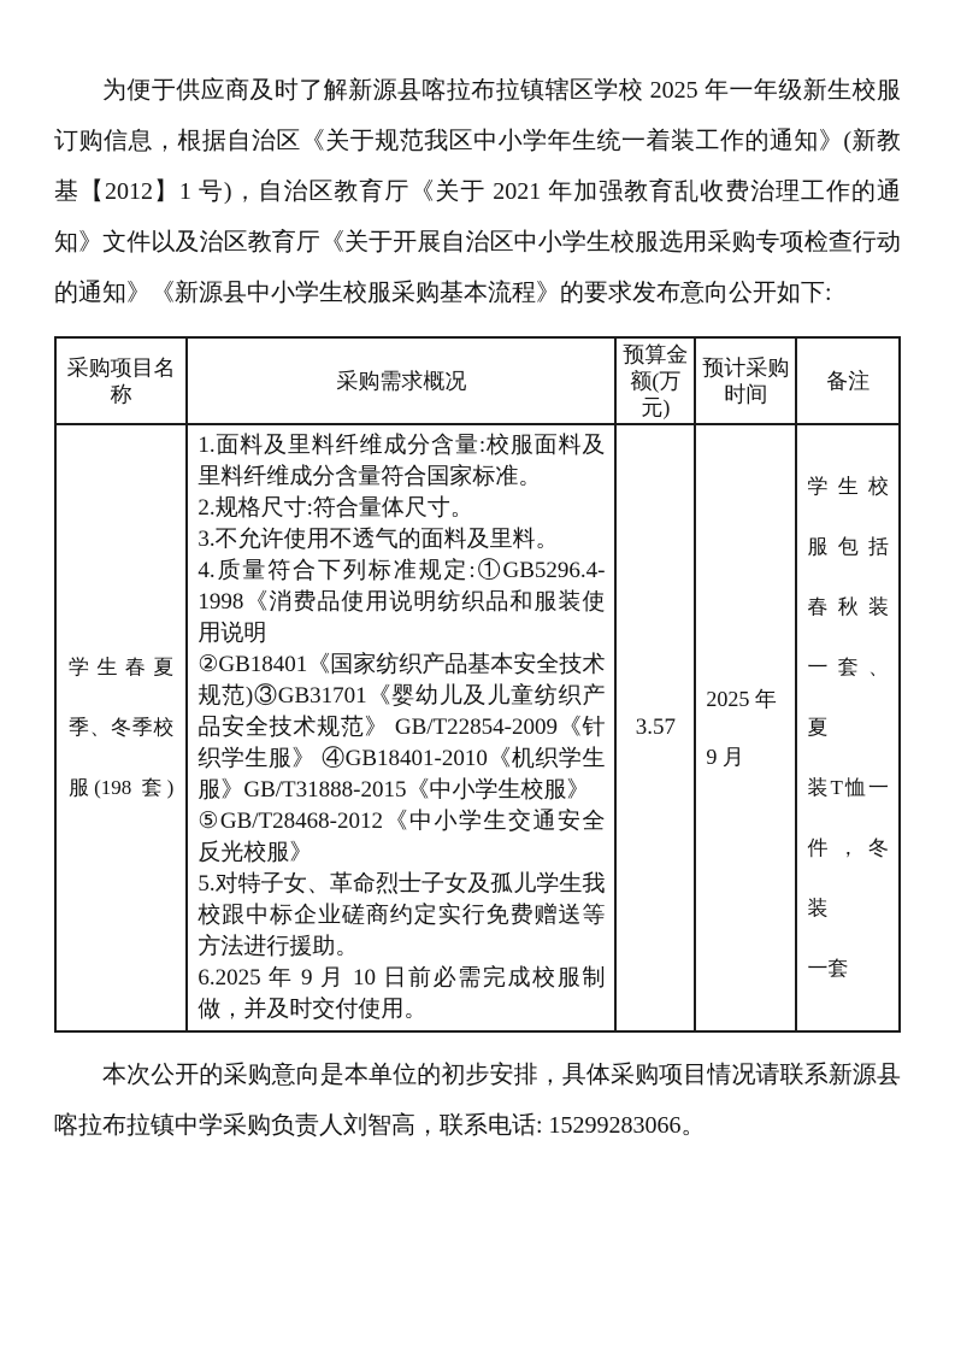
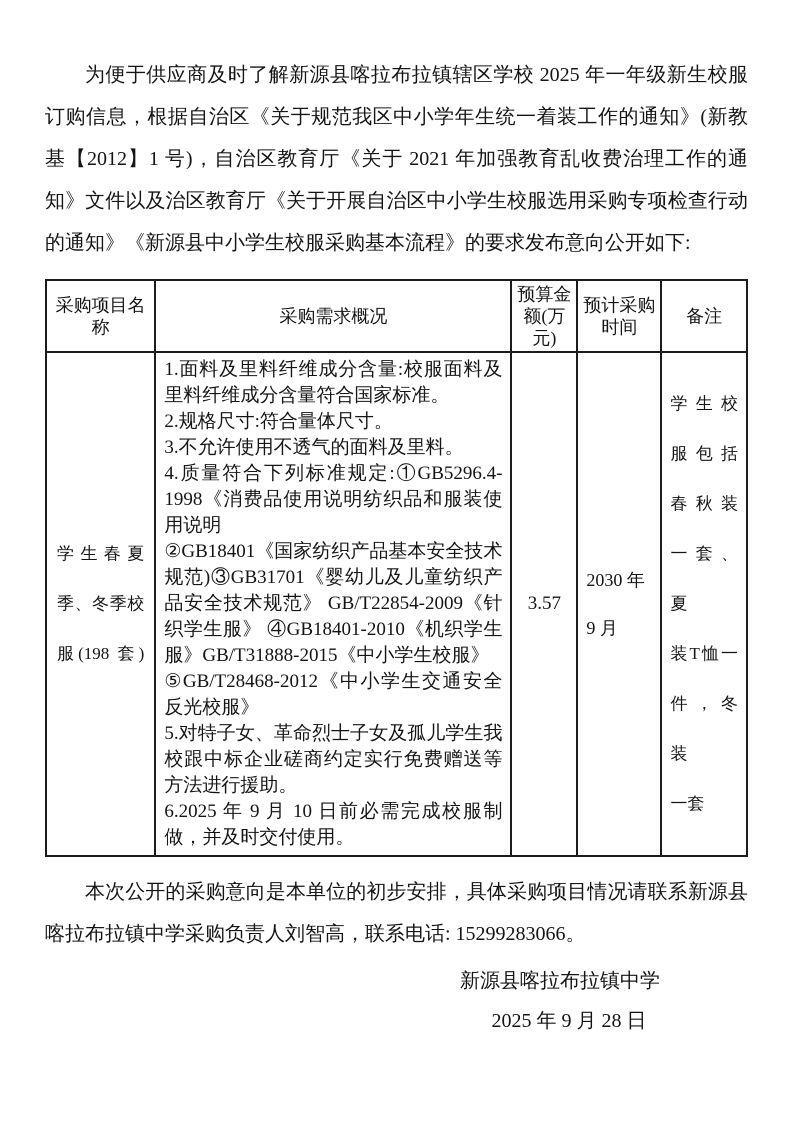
  为便于供应商及时了解新源县喀拉布拉镇辖区学校 2025 年一年级新生校服订购信息，根据自治区《关于规范我区中小学年生统一着装工作的通知》(新教基【2012】1 号)，自治区教育厅《关于 2021 年加强教育乱收费治理工作的通知》文件以及治区教育厅《关于开展自治区中小学生校服选用采购专项检查行动的通知》《新源县中小学生校服采购基本流程》的要求发布意向公开如下:
  采购项目名称	采购需求概况	预算金额(万元)	预计采购时间	备注
- 学生春夏 季、冬季校 服(198 套)	1.面料及里料纤维成分含量:校服面料及里料纤维成分含量符合国家标准。 2.规格尺寸:符合量体尺寸。 3.不允许使用不透气的面料及里料。 4.质量符合下列标准规定:①GB5296.4-1998《消费品使用说明纺织品和服装使用说明 ②GB18401《国家纺织产品基本安全技术规范)③GB31701《婴幼儿及儿童纺织产品安全技术规范》 GB/T22854-2009《针织学生服》 ④GB18401-2010《机织学生服》GB/T31888-2015《中小学生校服》 ⑤GB/T28468-2012《中小学生交通安全反光校服》 5.对特子女、革命烈士子女及孤儿学生我校跟中标企业磋商约定实行免费赠送等方法进行援助。 6.2025 年 9 月 10 日前必需完成校服制做，并及时交付使用。	3.57	2025 年 9 月	学生校 服包括 春秋装 一套、夏 装T恤一 件，冬装 一套
+ 学生春夏 季、冬季校 服(198 套)	1.面料及里料纤维成分含量:校服面料及里料纤维成分含量符合国家标准。 2.规格尺寸:符合量体尺寸。 3.不允许使用不透气的面料及里料。 4.质量符合下列标准规定:①GB5296.4-1998《消费品使用说明纺织品和服装使用说明 ②GB18401《国家纺织产品基本安全技术规范)③GB31701《婴幼儿及儿童纺织产品安全技术规范》 GB/T22854-2009《针织学生服》 ④GB18401-2010《机织学生服》GB/T31888-2015《中小学生校服》 ⑤GB/T28468-2012《中小学生交通安全反光校服》 5.对特子女、革命烈士子女及孤儿学生我校跟中标企业磋商约定实行免费赠送等方法进行援助。 6.2025 年 9 月 10 日前必需完成校服制做，并及时交付使用。	3.57	2030 年 9 月	学生校 服包括 春秋装 一套、夏 装T恤一 件，冬装 一套
  本次公开的采购意向是本单位的初步安排，具体采购项目情况请联系新源县喀拉布拉镇中学采购负责人刘智高，联系电话: 15299283066。
+ 新源县喀拉布拉镇中学
+ 2025 年 9 月 28 日
